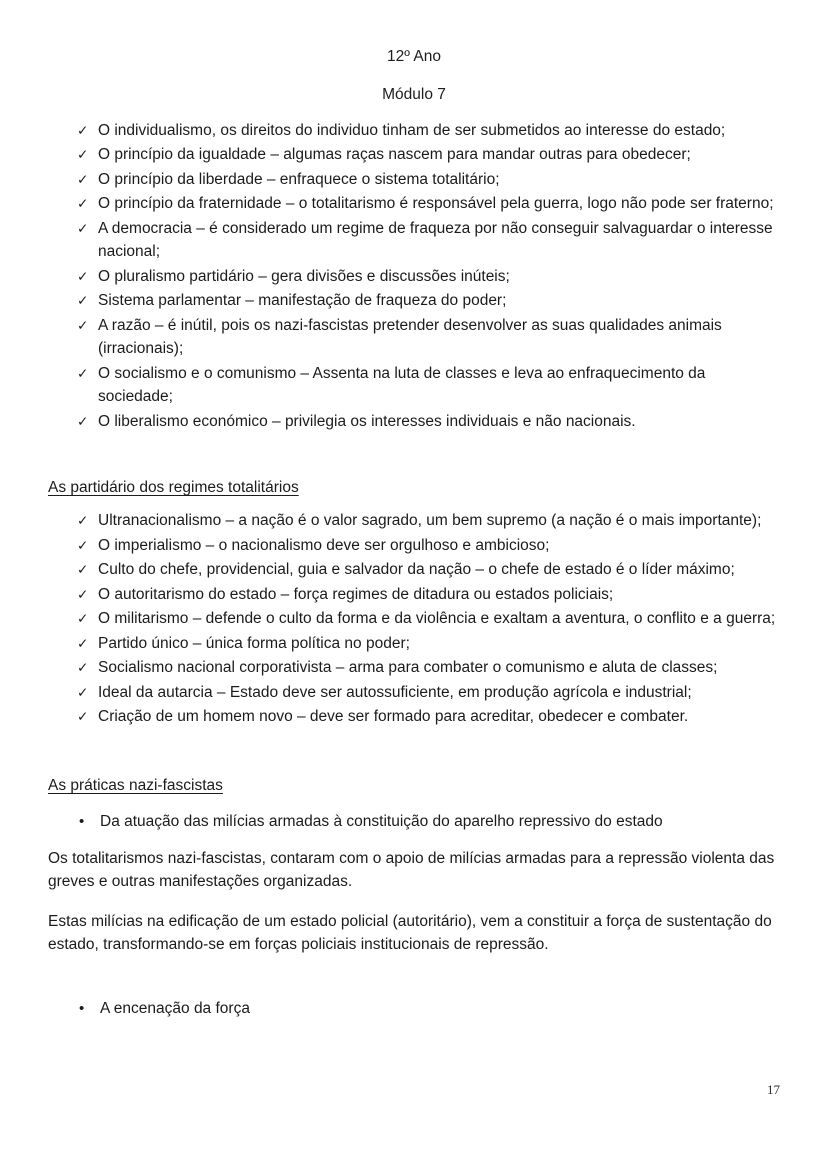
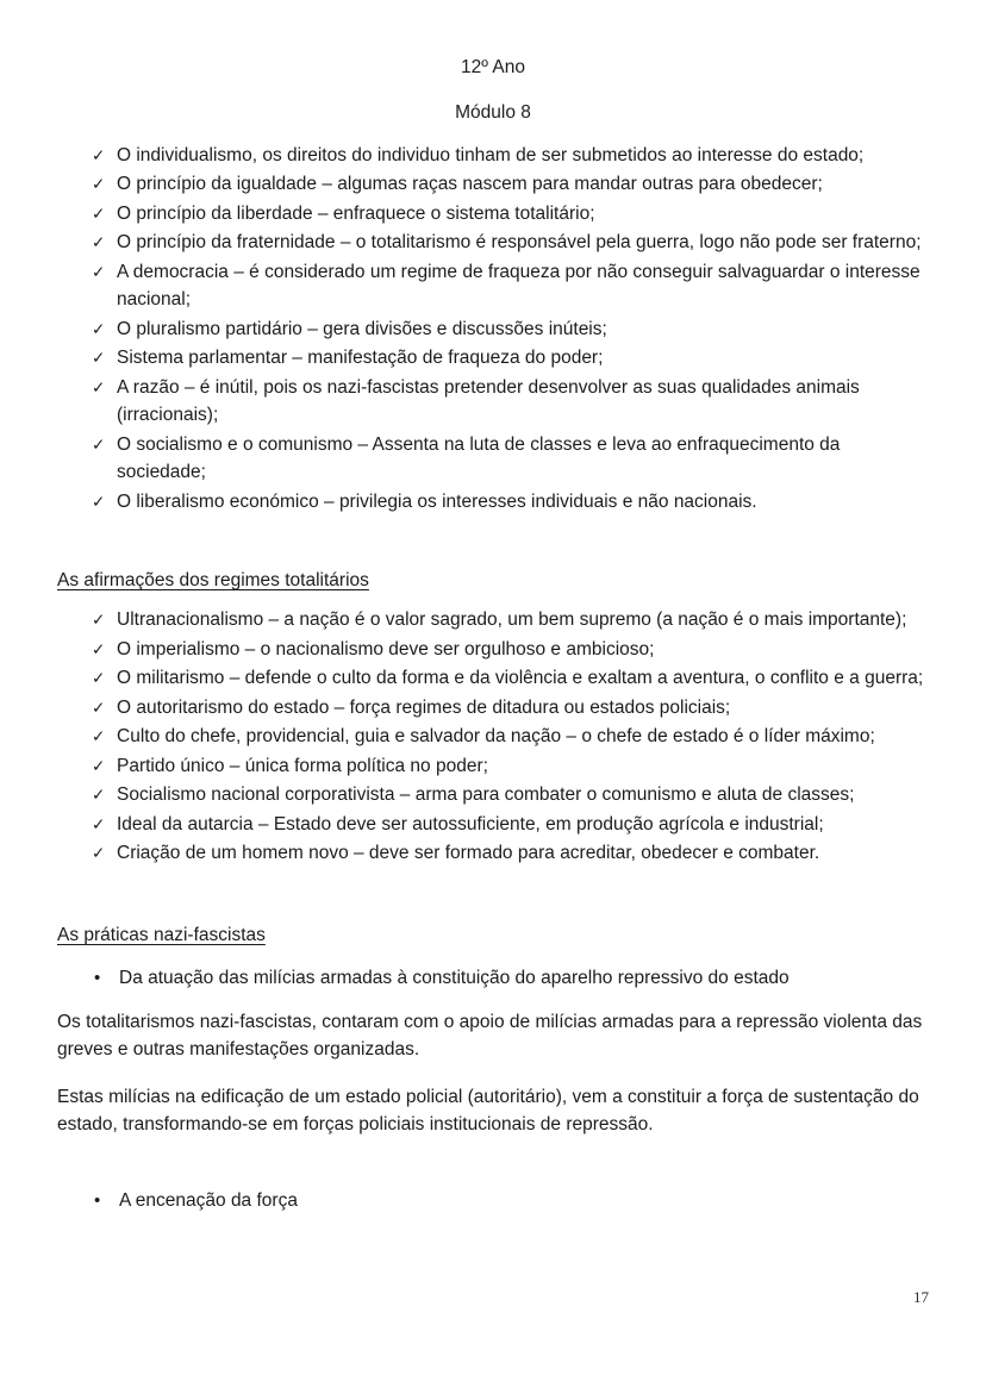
  12º Ano
- Módulo 7
+ Módulo 8
  ✓
  O individualismo, os direitos do individuo tinham de ser submetidos ao interesse do estado;
  ✓
  O princípio da igualdade – algumas raças nascem para mandar outras para obedecer;
  ✓
  O princípio da liberdade – enfraquece o sistema totalitário;
  ✓
  O princípio da fraternidade – o totalitarismo é responsável pela guerra, logo não pode ser fraterno;
  ✓
  A democracia – é considerado um regime de fraqueza por não conseguir salvaguardar o interesse nacional;
  ✓
  O pluralismo partidário – gera divisões e discussões inúteis;
  ✓
  Sistema parlamentar – manifestação de fraqueza do poder;
  ✓
  A razão – é inútil, pois os nazi-fascistas pretender desenvolver as suas qualidades animais (irracionais);
  ✓
  O socialismo e o comunismo – Assenta na luta de classes e leva ao enfraquecimento da sociedade;
  ✓
  O liberalismo económico – privilegia os interesses individuais e não nacionais.
- As partidário dos regimes totalitários
+ As afirmações dos regimes totalitários
  ✓
  Ultranacionalismo – a nação é o valor sagrado, um bem supremo (a nação é o mais importante);
  ✓
  O imperialismo – o nacionalismo deve ser orgulhoso e ambicioso;
  ✓
- Culto do chefe, providencial, guia e salvador da nação – o chefe de estado é o líder máximo;
+ O militarismo – defende o culto da forma e da violência e exaltam a aventura, o conflito e a guerra;
  ✓
  O autoritarismo do estado – força regimes de ditadura ou estados policiais;
  ✓
- O militarismo – defende o culto da forma e da violência e exaltam a aventura, o conflito e a guerra;
+ Culto do chefe, providencial, guia e salvador da nação – o chefe de estado é o líder máximo;
  ✓
  Partido único – única forma política no poder;
  ✓
  Socialismo nacional corporativista – arma para combater o comunismo e aluta de classes;
  ✓
  Ideal da autarcia – Estado deve ser autossuficiente, em produção agrícola e industrial;
  ✓
  Criação de um homem novo – deve ser formado para acreditar, obedecer e combater.
  As práticas nazi-fascistas
  •
  Da atuação das milícias armadas à constituição do aparelho repressivo do estado
  Os totalitarismos nazi-fascistas, contaram com o apoio de milícias armadas para a repressão violenta das greves e outras manifestações organizadas.
  Estas milícias na edificação de um estado policial (autoritário), vem a constituir a força de sustentação do estado, transformando-se em forças policiais institucionais de repressão.
  •
  A encenação da força
  17
